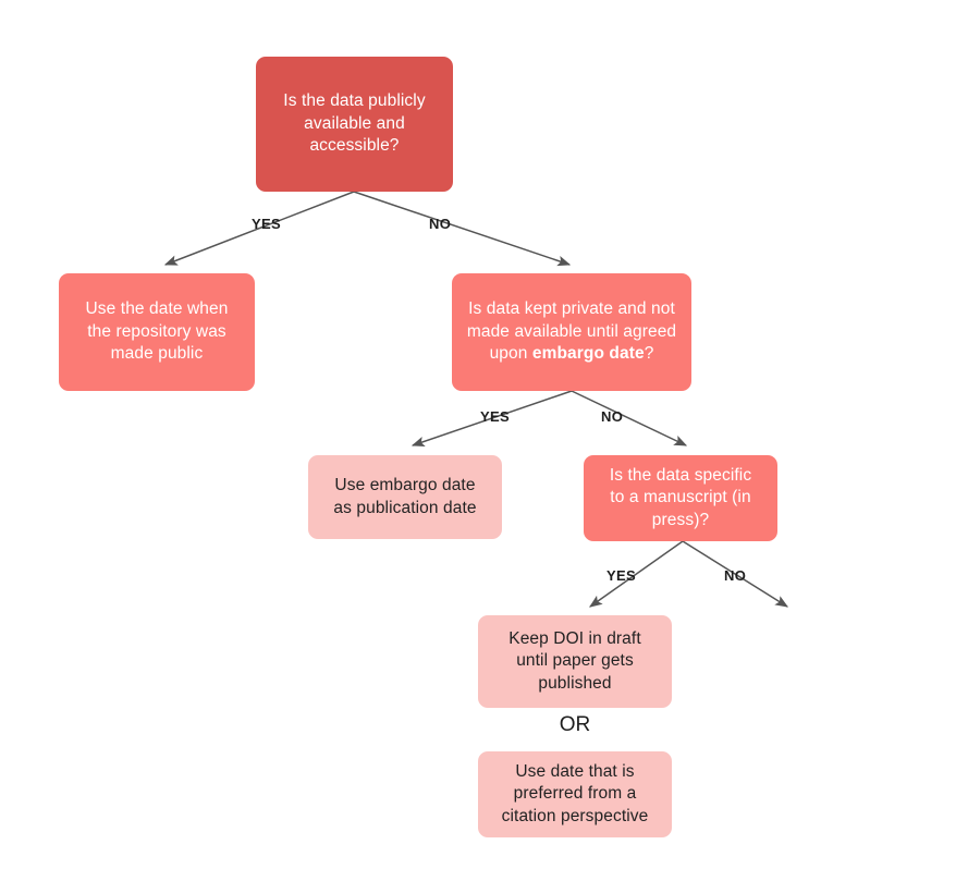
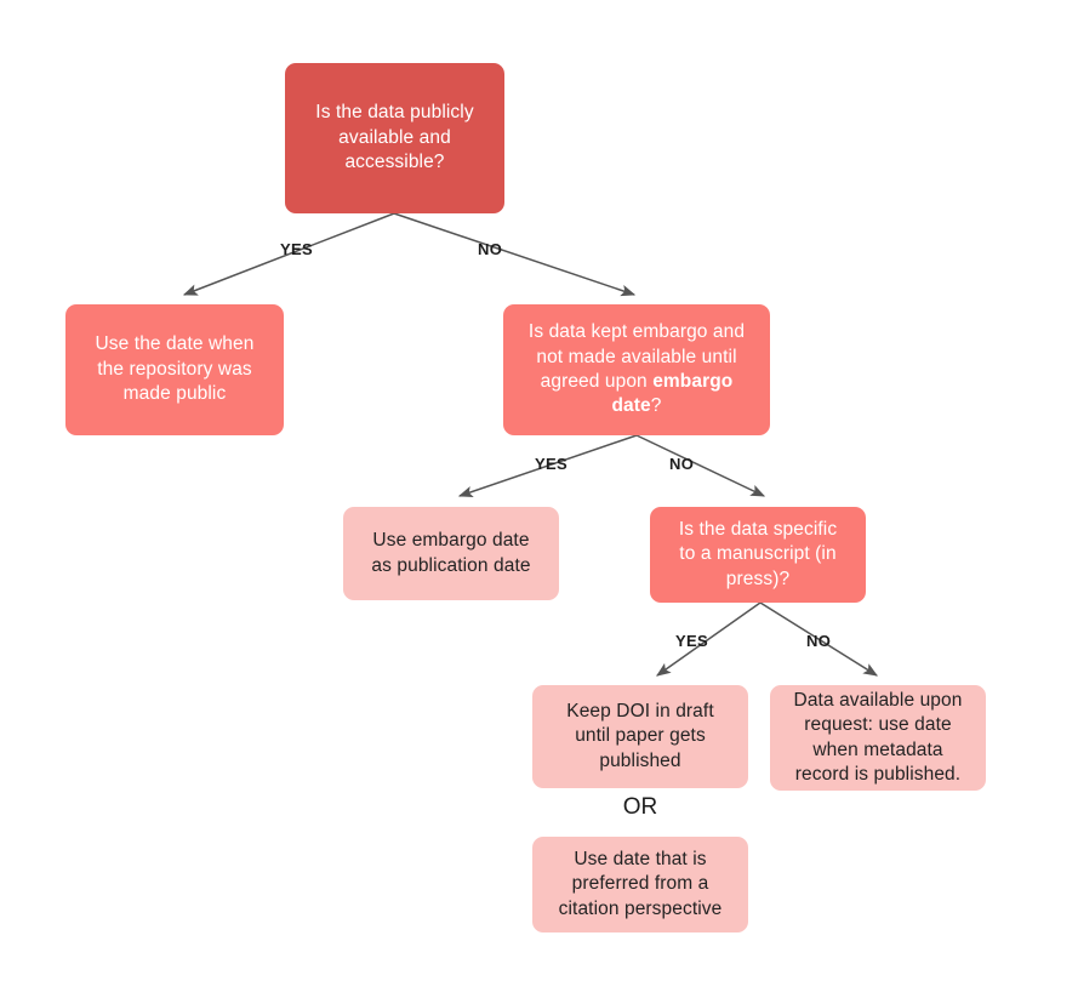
  Is the data publicly
  available and
  accessible?
  YES
  NO
  Use the date when
  the repository was
  made public
- Is data kept private and not made available until agreed upon embargo date?
+ Is data kept embargo and not made available until agreed upon embargo date?
  YES
  NO
  Use embargo date
  as publication date
  Is the data specific
  to a manuscript (in
  press)?
  YES
  NO
  Keep DOI in draft
  until paper gets
  published
+ Data available upon
+ request: use date
+ when metadata
+ record is published.
  OR
  Use date that is
  preferred from a
  citation perspective
